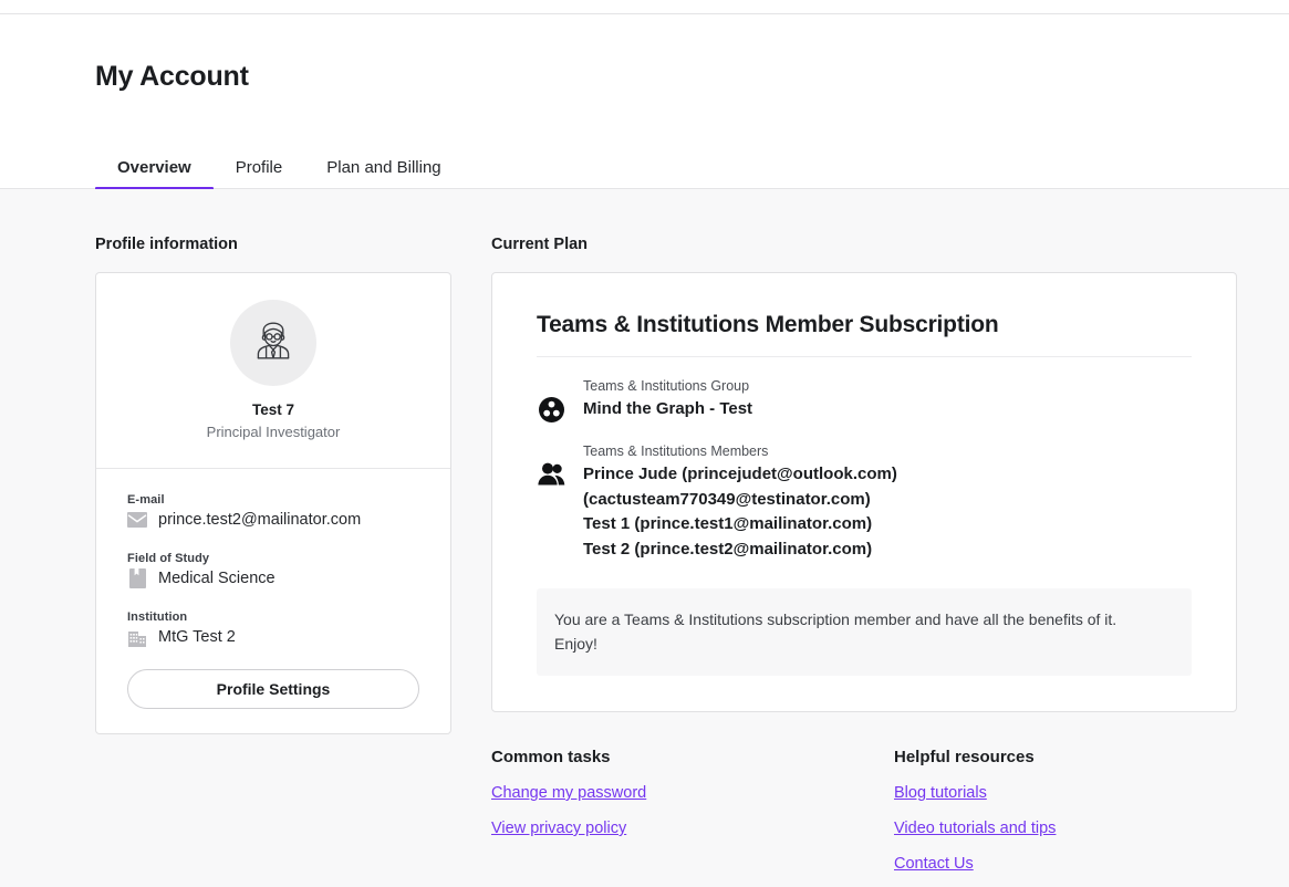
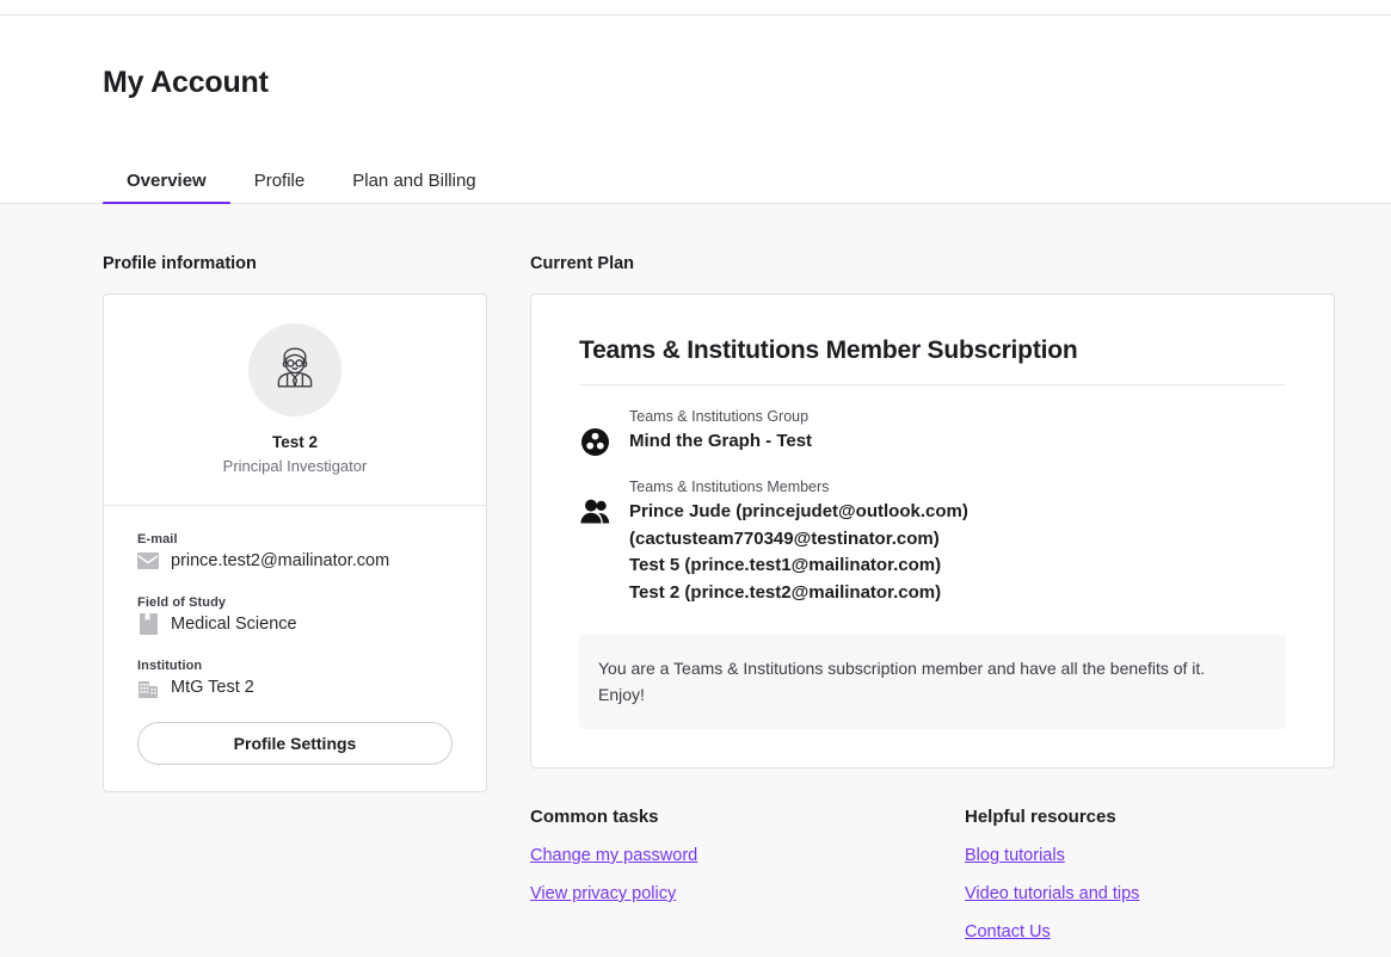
  My Account
  Overview
  Profile
  Plan and Billing
  Profile information
- Test 7
+ Test 2
  Principal Investigator
  E-mail
  prince.test2@mailinator.com
  Field of Study
  Medical Science
  Institution
  MtG Test 2
  Profile Settings
  Current Plan
  Teams & Institutions Member Subscription
  Teams & Institutions Group
  Mind the Graph - Test
  Teams & Institutions Members
  Prince Jude (princejudet@outlook.com)
  (cactusteam770349@testinator.com)
- Test 1 (prince.test1@mailinator.com)
+ Test 5 (prince.test1@mailinator.com)
  Test 2 (prince.test2@mailinator.com)
  You are a Teams & Institutions subscription member and have all the benefits of it. Enjoy!
  Common tasks
  Change my password
  View privacy policy
  Helpful resources
  Blog tutorials
  Video tutorials and tips
  Contact Us
